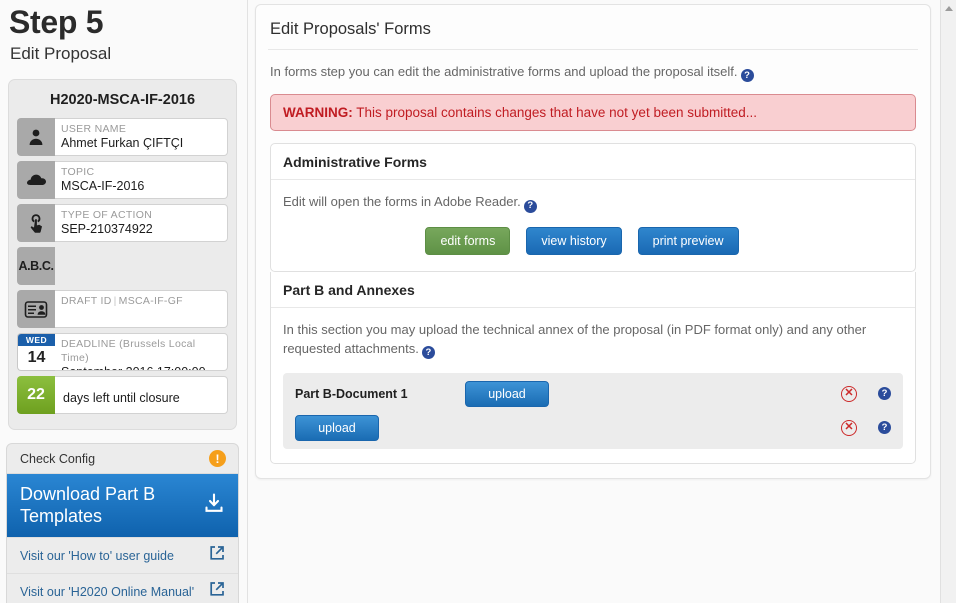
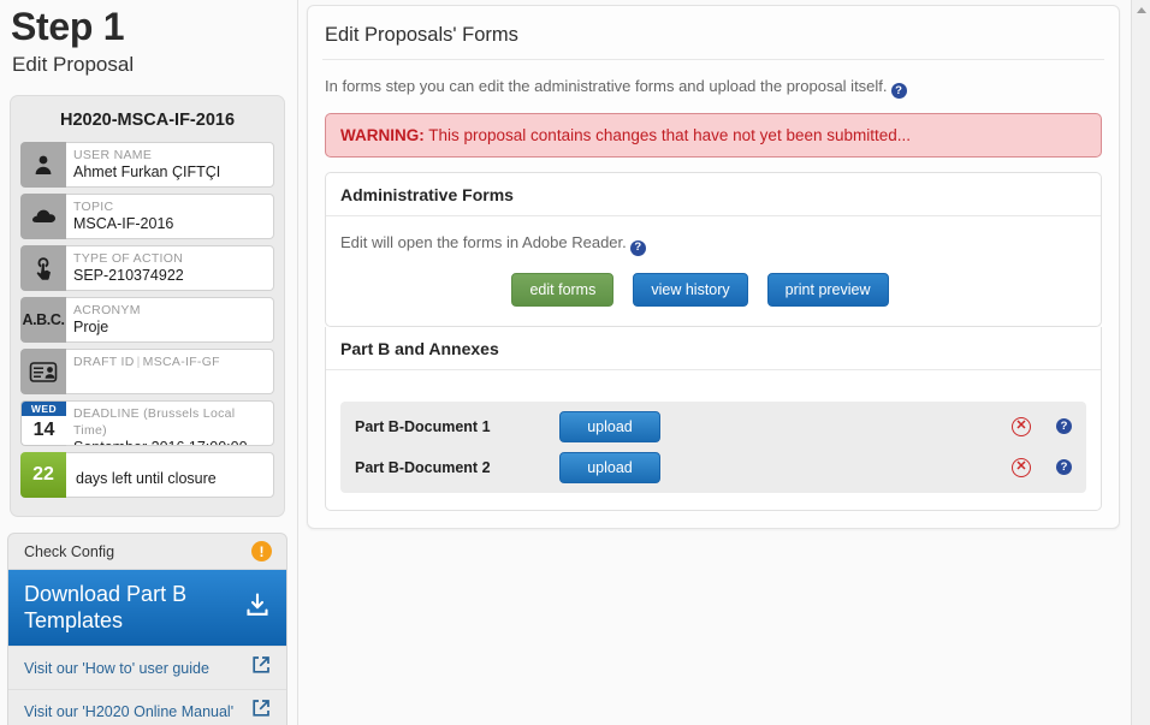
- Step 5
+ Step 1
  Edit Proposal
  H2020-MSCA-IF-2016
  USER NAME
  Ahmet Furkan ÇIFTÇI
  TOPIC
  MSCA-IF-2016
  TYPE OF ACTION
  SEP-210374922
  A.B.C.
+ ACRONYM
+ Proje
  DRAFT ID | MSCA-IF-GF
  WED
  14
  DEADLINE (Brussels Local Time)
  22
  days left until closure
  Check Config
  !
  Download Part B Templates
  Visit our 'How to' user guide
  Visit our 'H2020 Online Manual'
  Edit Proposals' Forms
  In forms step you can edit the administrative forms and upload the proposal itself. ?
  WARNING: This proposal contains changes that have not yet been submitted...
  Administrative Forms
  Edit will open the forms in Adobe Reader. ?
  edit forms
  view history
  print preview
  Part B and Annexes
- In this section you may upload the technical annex of the proposal (in PDF format only) and any other requested attachments. ?
  Part B-Document 1
  upload
  ✕
  ?
+ Part B-Document 2
  upload
  ✕
  ?
